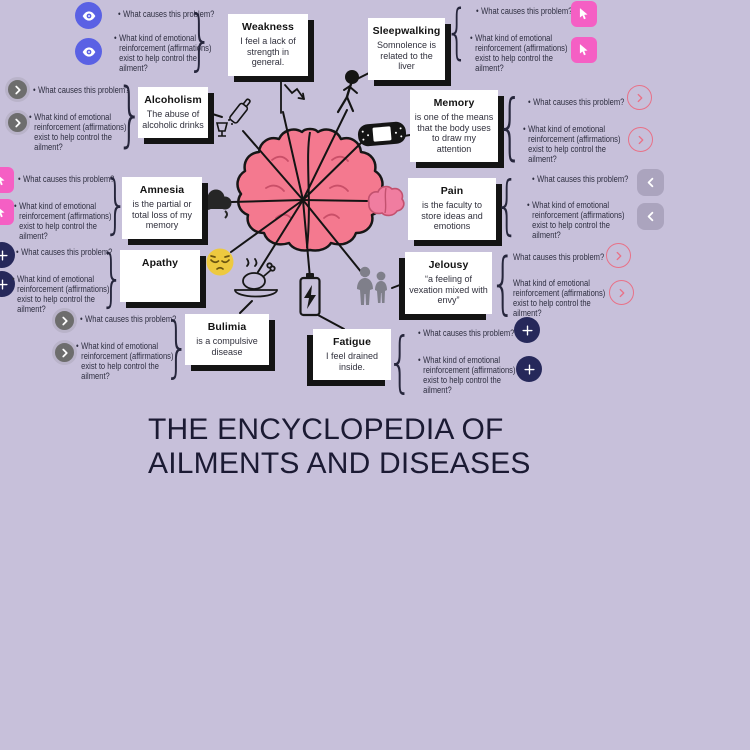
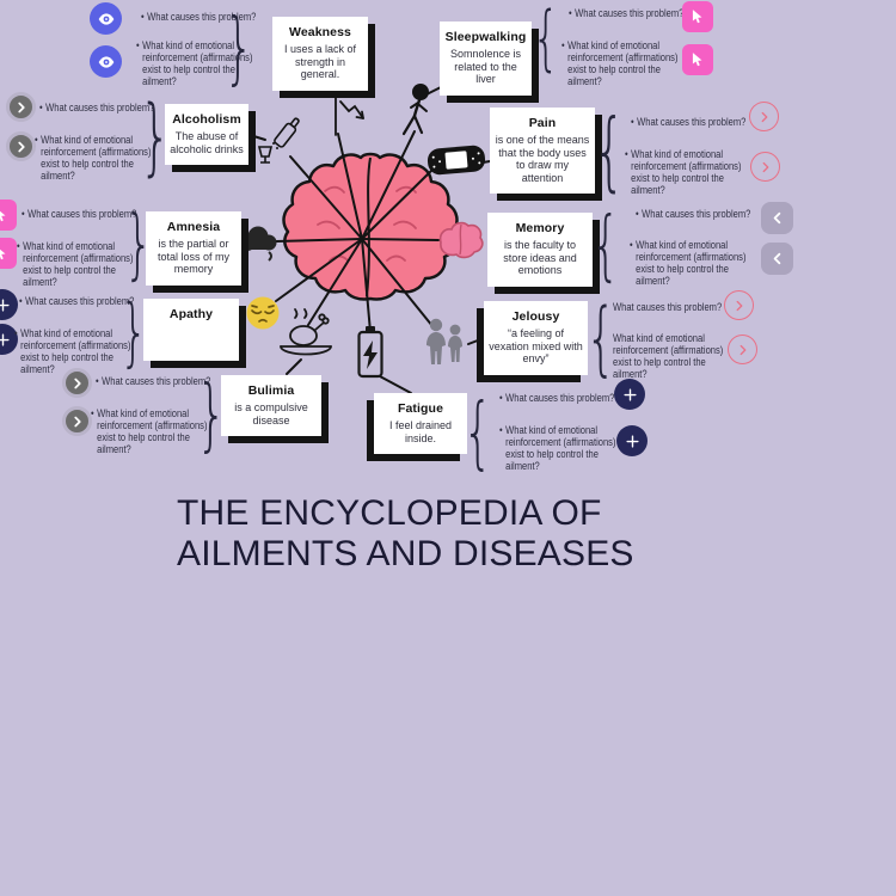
  •
  What causes this problem?
  •
  What kind of emotional reinforcement (affirmations) exist to help control the ailment?
  }
  Weakness
- I feel a lack of strength in general.
+ I uses a lack of strength in general.
  Sleepwalking
  Somnolence is related to the liver
  {
  •
  What causes this problem
  •
  What kind of emotional reinforcement (affirmations) exist to help control the ailment?
  •
  What causes this problem?
  •
  What kind of emotional reinforcement (affirmations) exist to help control the ailment?
  }
  Alcoholism
  The abuse of alcoholic drinks
- Memory
+ Pain
  is one of the means that the body uses to draw my attention
  {
  •
  What causes this problem?
  •
  What kind of emotional reinforcement (affirmations) exist to help control the ailment?
  •
  What causes this problem?
  •
  What kind of emotional reinforcement (affirmations) exist to help control the ailment?
  }
  Amnesia
  is the partial or total loss of my memory
- Pain
+ Memory
  is the faculty to store ideas and emotions
  {
  •
  What causes this problem?
  •
  What kind of emotional reinforcement (affirmations) exist to help control the ailment?
  •
  What causes this problem?
  •
  What kind of emotional reinforcement (affirmations) exist to help control the ailment?
  }
  Apathy
  Jelousy
  “a feeling of vexation mixed with envy”
  {
  What causes this problem?
  What kind of emotional reinforcement (affirmations) exist to help control the ailment?
  •
  What causes this problem?
  •
  What kind of emotional reinforcement (affirmations) exist to help control the ailment?
  }
  Bulimia
  is a compulsive disease
  Fatigue
  I feel drained inside.
  {
  •
  What causes this problem?
  •
  What kind of emotional reinforcement (affirmations) exist to help control the ailment?
  THE ENCYCLOPEDIA OF
  AILMENTS AND DISEASES
